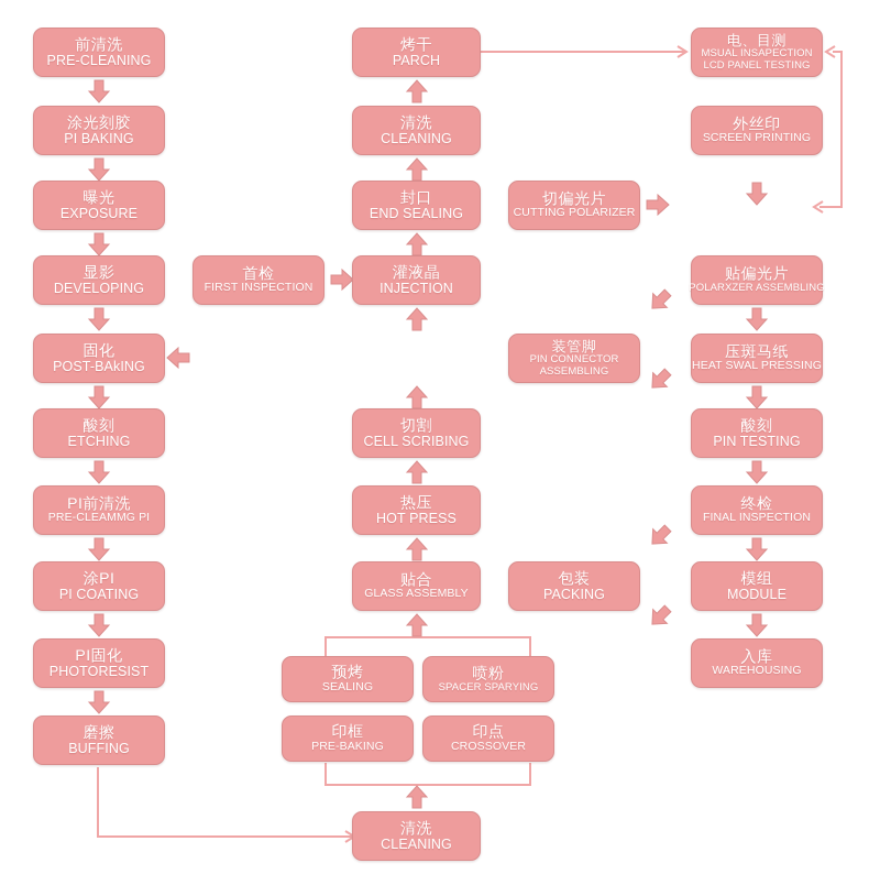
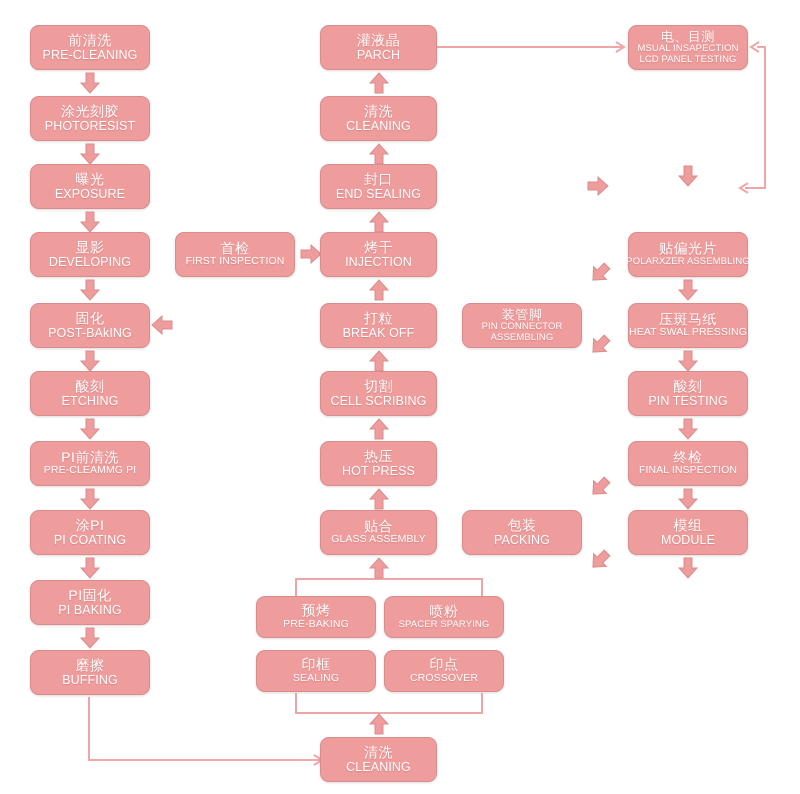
  前清洗
  PRE-CLEANING
  涂光刻胶
- PI BAKING
+ PHOTORESIST
  曝光
  EXPOSURE
  显影
  DEVELOPING
  固化
  POST-BAkING
  酸刻
  ETCHING
  PI前清洗
  PRE-CLEAMMG PI
  涂PI
  PI COATING
  PI固化
- PHOTORESIST
+ PI BAKING
  磨擦
  BUFFING
  首检
  FIRST INSPECTION
- 烤干
+ 灌液晶
  PARCH
  清洗
  CLEANING
  封口
  END SEALING
- 灌液晶
+ 烤干
  INJECTION
+ 打粒
+ BREAK OFF
  切割
  CELL SCRIBING
  热压
  HOT PRESS
  贴合
  GLASS ASSEMBLY
  预烤
- SEALING
+ PRE-BAKING
  喷粉
  SPACER SPARYING
  印框
- PRE-BAKING
+ SEALING
  印点
  CROSSOVER
  清洗
  CLEANING
- 切偏光片
- CUTTING POLARIZER
  装管脚
  PIN CONNECTOR
  ASSEMBLING
  包装
  PACKING
  电、目测
  MSUAL INSAPECTION
  LCD PANEL TESTING
- 外丝印
- SCREEN PRINTING
  贴偏光片
  POLARXZER ASSEMBLING
  压斑马纸
  HEAT SWAL PRESSING
  酸刻
  PIN TESTING
  终检
  FINAL INSPECTION
  模组
  MODULE
- 入库
- WAREHOUSING
